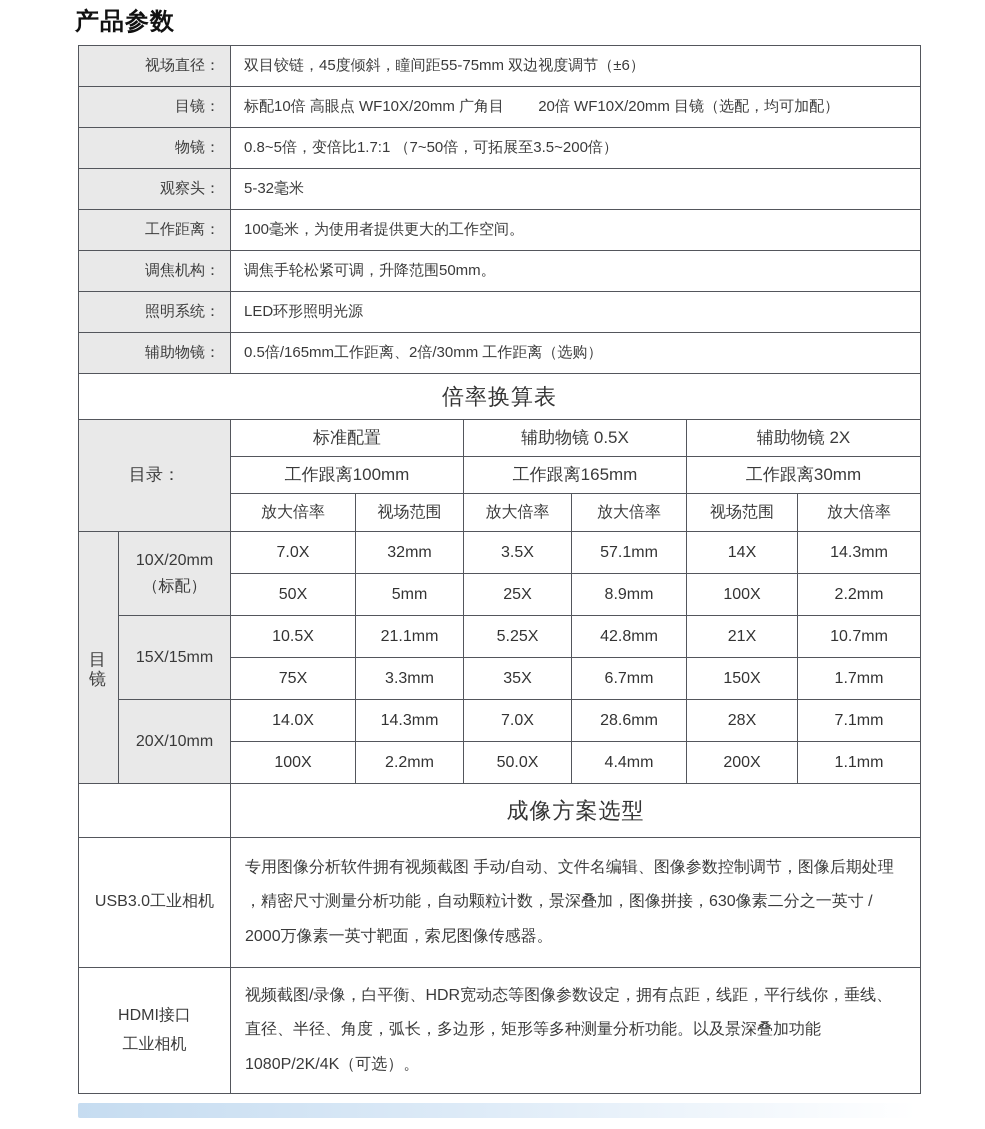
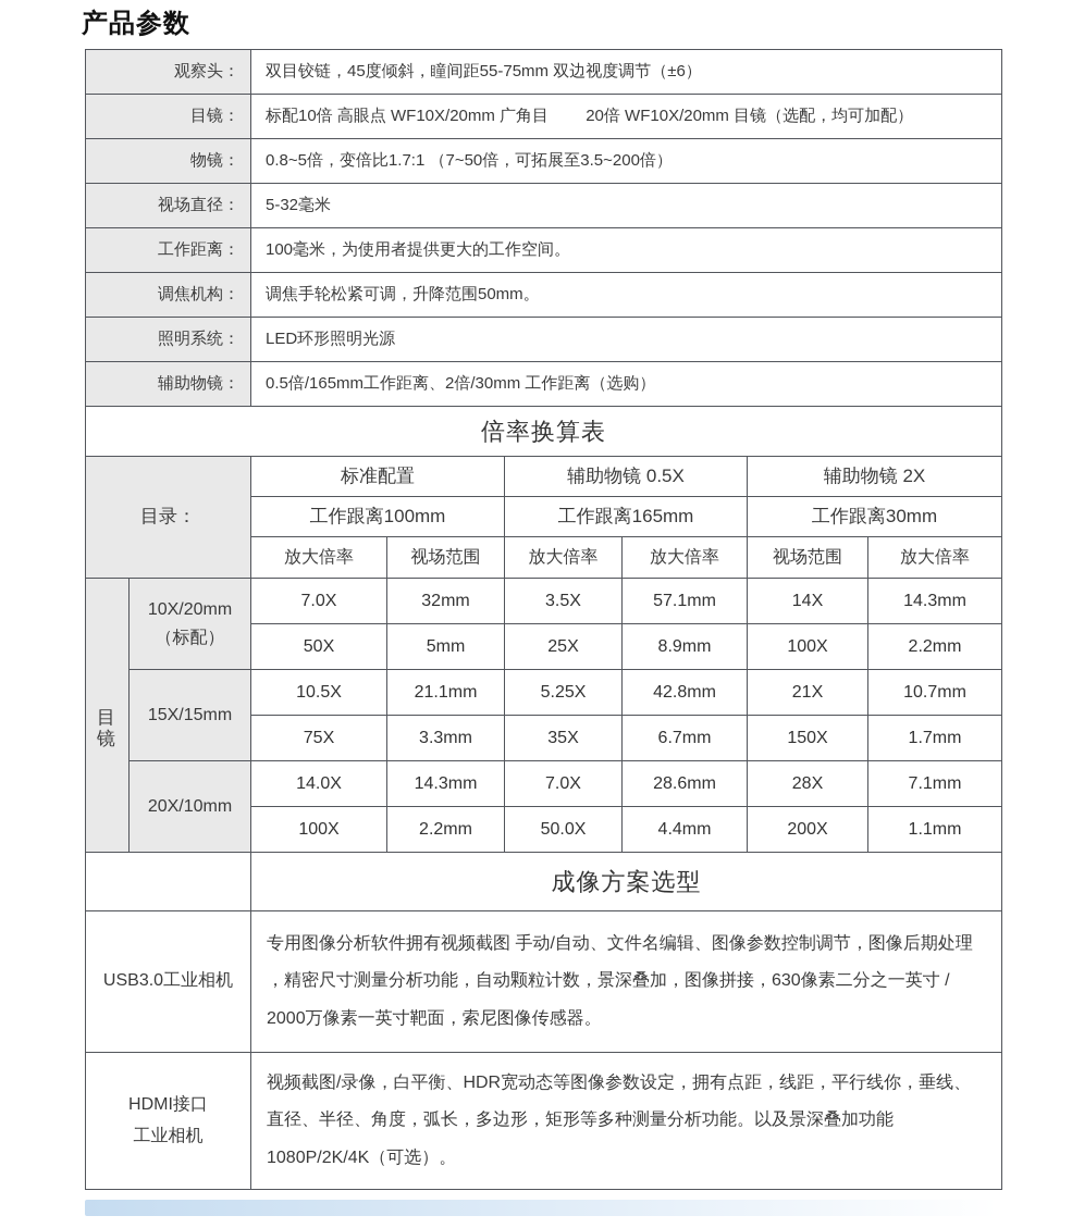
  产品参数
- 视场直径：	双目铰链，45度倾斜，瞳间距55-75mm 双边视度调节（±6）
+ 观察头：	双目铰链，45度倾斜，瞳间距55-75mm 双边视度调节（±6）
  目镜：	标配10倍 高眼点 WF10X/20mm 广角目 20倍 WF10X/20mm 目镜（选配，均可加配）
  物镜：	0.8~5倍，变倍比1.7:1 （7~50倍，可拓展至3.5~200倍）
- 观察头：	5-32毫米
+ 视场直径：	5-32毫米
  工作距离：	100毫米，为使用者提供更大的工作空间。
  调焦机构：	调焦手轮松紧可调，升降范围50mm。
  照明系统：	LED环形照明光源
  辅助物镜：	0.5倍/165mm工作距离、2倍/30mm 工作距离（选购）
  倍率换算表
  目录：	标准配置	辅助物镜 0.5X	辅助物镜 2X
  工作跟离100mm	工作跟离165mm	工作跟离30mm
  放大倍率	视场范围	放大倍率	放大倍率	视场范围	放大倍率
  50X	5mm	25X	8.9mm	100X	2.2mm
  15X/15mm	10.5X	21.1mm	5.25X	42.8mm	21X	10.7mm
  75X	3.3mm	35X	6.7mm	150X	1.7mm
  20X/10mm	14.0X	14.3mm	7.0X	28.6mm	28X	7.1mm
  100X	2.2mm	50.0X	4.4mm	200X	1.1mm
  	成像方案选型
  USB3.0工业相机	专用图像分析软件拥有视频截图 手动/自动、文件名编辑、图像参数控制调节，图像后期处理 ，精密尺寸测量分析功能，自动颗粒计数，景深叠加，图像拼接，630像素二分之一英寸 / 2000万像素一英寸靶面，索尼图像传感器。
  HDMI接口 工业相机	视频截图/录像，白平衡、HDR宽动态等图像参数设定，拥有点距，线距，平行线你，垂线、直径、半径、角度，弧长，多边形，矩形等多种测量分析功能。以及景深叠加功能1080P/2K/4K（可选）。
